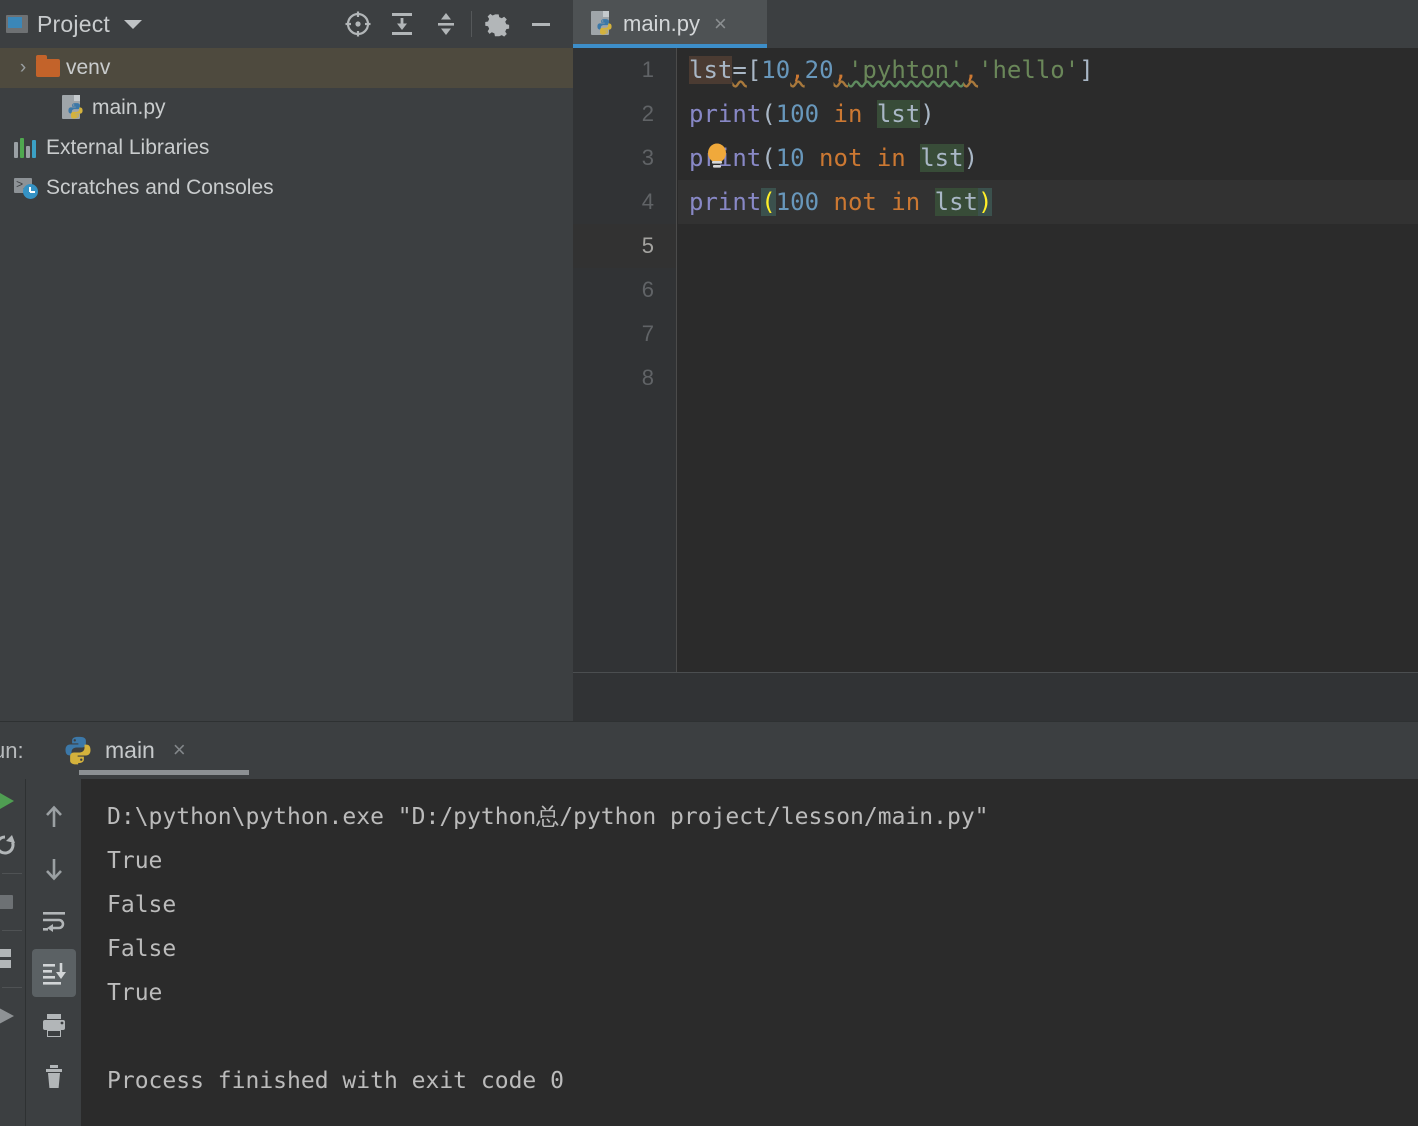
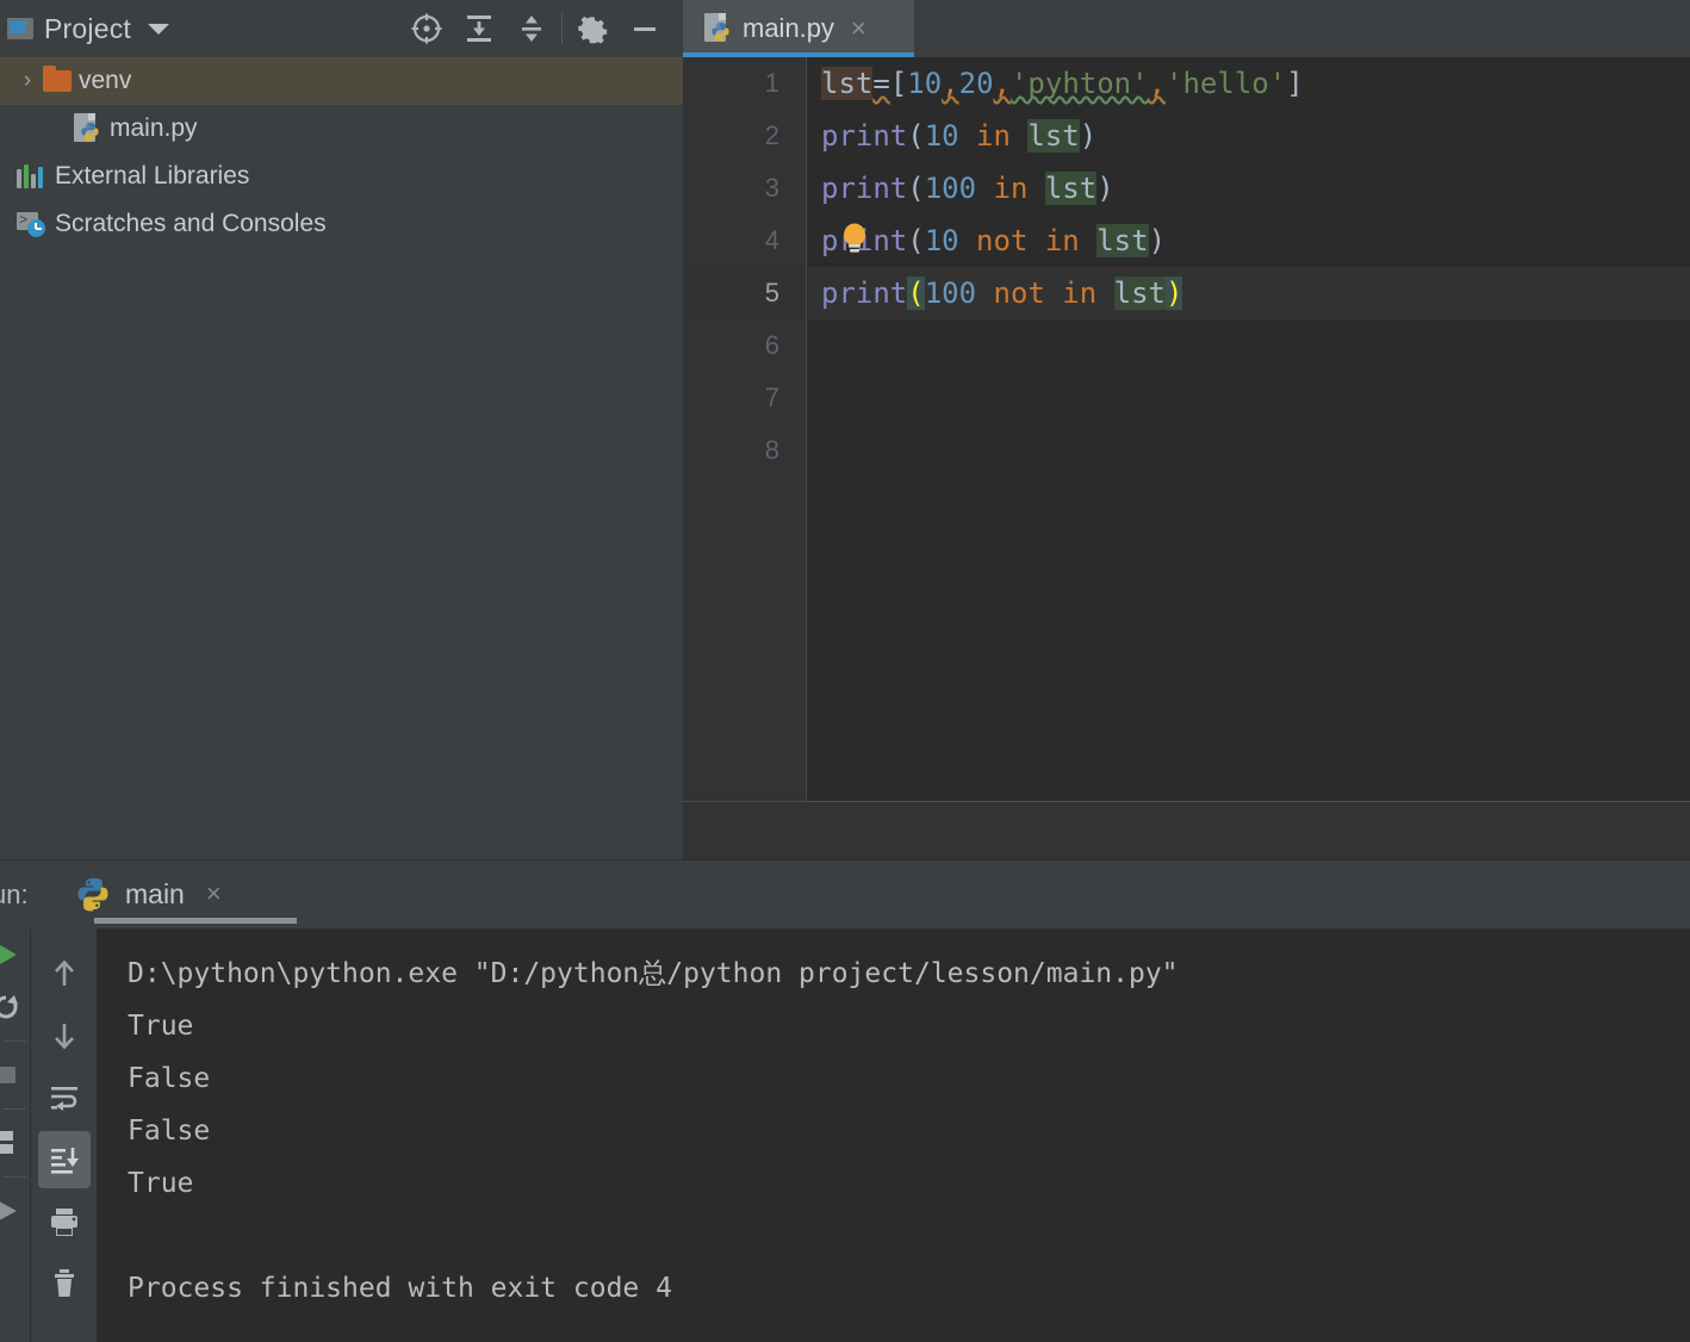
  Project
  ›
  venv
  main.py
  External Libraries
  Scratches and Consoles
  main.py
  ×
  1
  2
  3
  4
  5
  6
  7
  8
  lst=[10,20,'pyhton','hello']
+ print(10 in lst)
  print(100 in lst)
  p int(10 not in lst)
  print(100 not in lst)
  main
  ×
  D:\python\python.exe "D:/python总/python project/lesson/main.py"
  True
  False
  False
  True
- Process finished with exit code 0
+ Process finished with exit code 4
